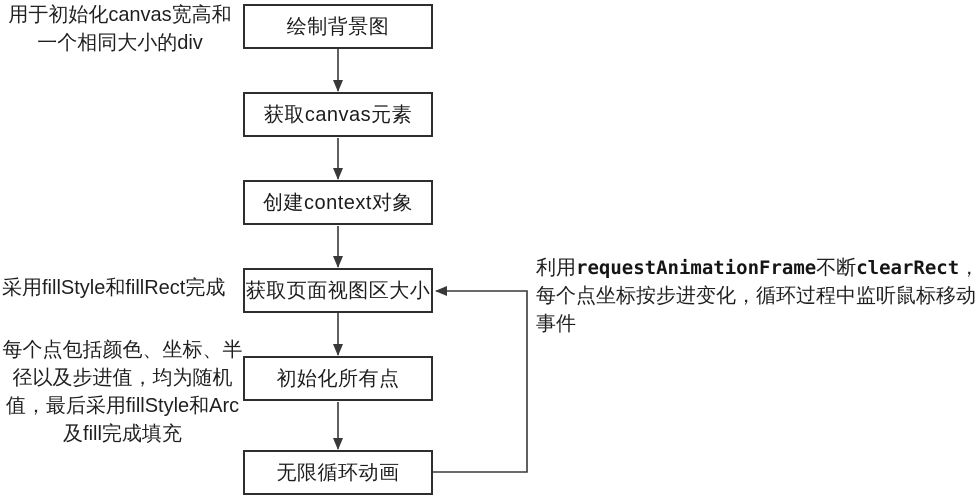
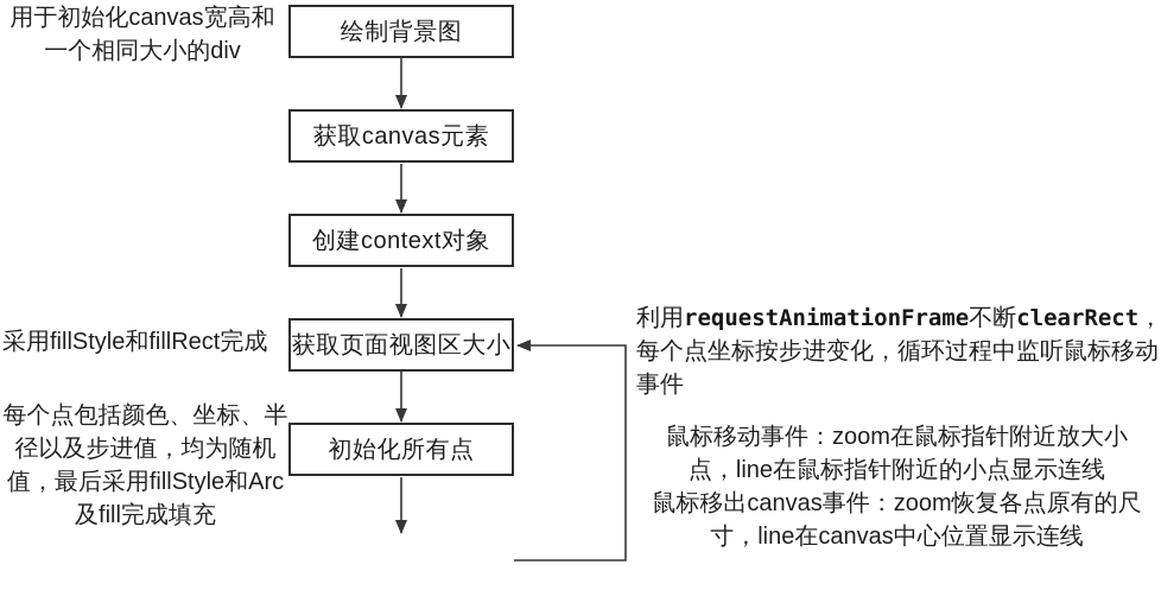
  绘制背景图
  获取canvas元素
  创建context对象
  获取页面视图区大小
  初始化所有点
- 无限循环动画
  用于初始化canvas宽高和
  一个相同大小的div
  采用fillStyle和fillRect完成
  每个点包括颜色、坐标、半
  径以及步进值，均为随机
  值，最后采用fillStyle和Arc
  及fill完成填充
  利用requestAnimationFrame不断clearRect，
  每个点坐标按步进变化，循环过程中监听鼠标移动
  事件
+ 鼠标移动事件：zoom在鼠标指针附近放大小
+ 点，line在鼠标指针附近的小点显示连线
+ 鼠标移出canvas事件：zoom恢复各点原有的尺
+ 寸，line在canvas中心位置显示连线
